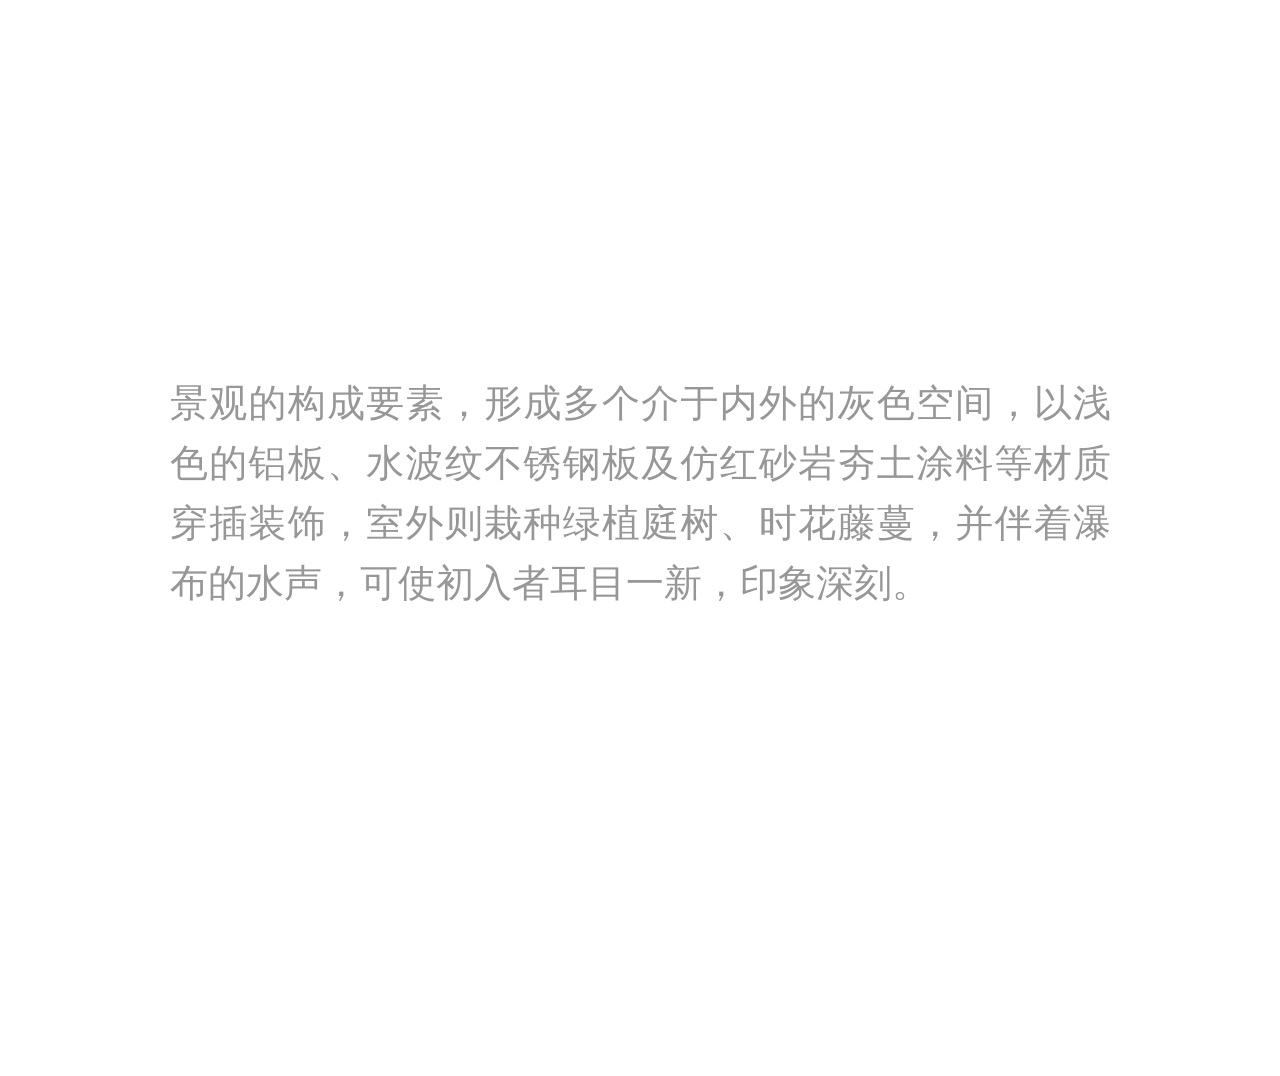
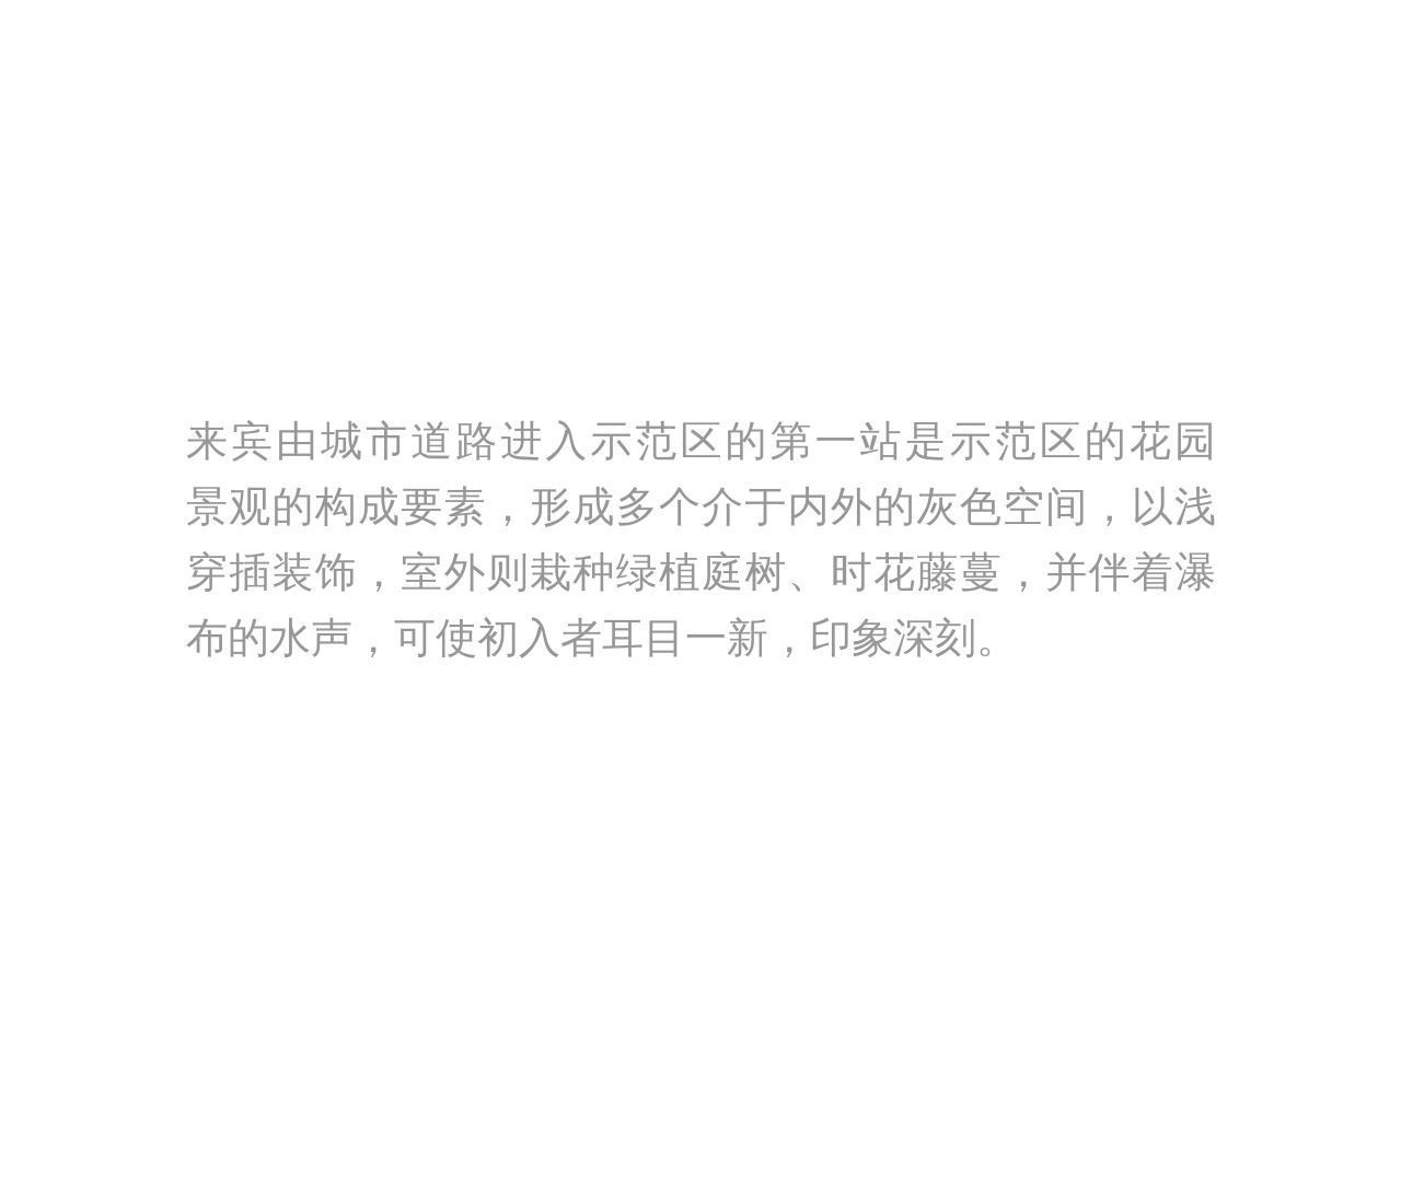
+ 来宾由城市道路进入示范区的第一站是示范区的花园
  景观的构成要素，形成多个介于内外的灰色空间，以浅
- 色的铝板、水波纹不锈钢板及仿红砂岩夯土涂料等材质
  穿插装饰，室外则栽种绿植庭树、时花藤蔓，并伴着瀑
  布的水声，可使初入者耳目一新，印象深刻。
